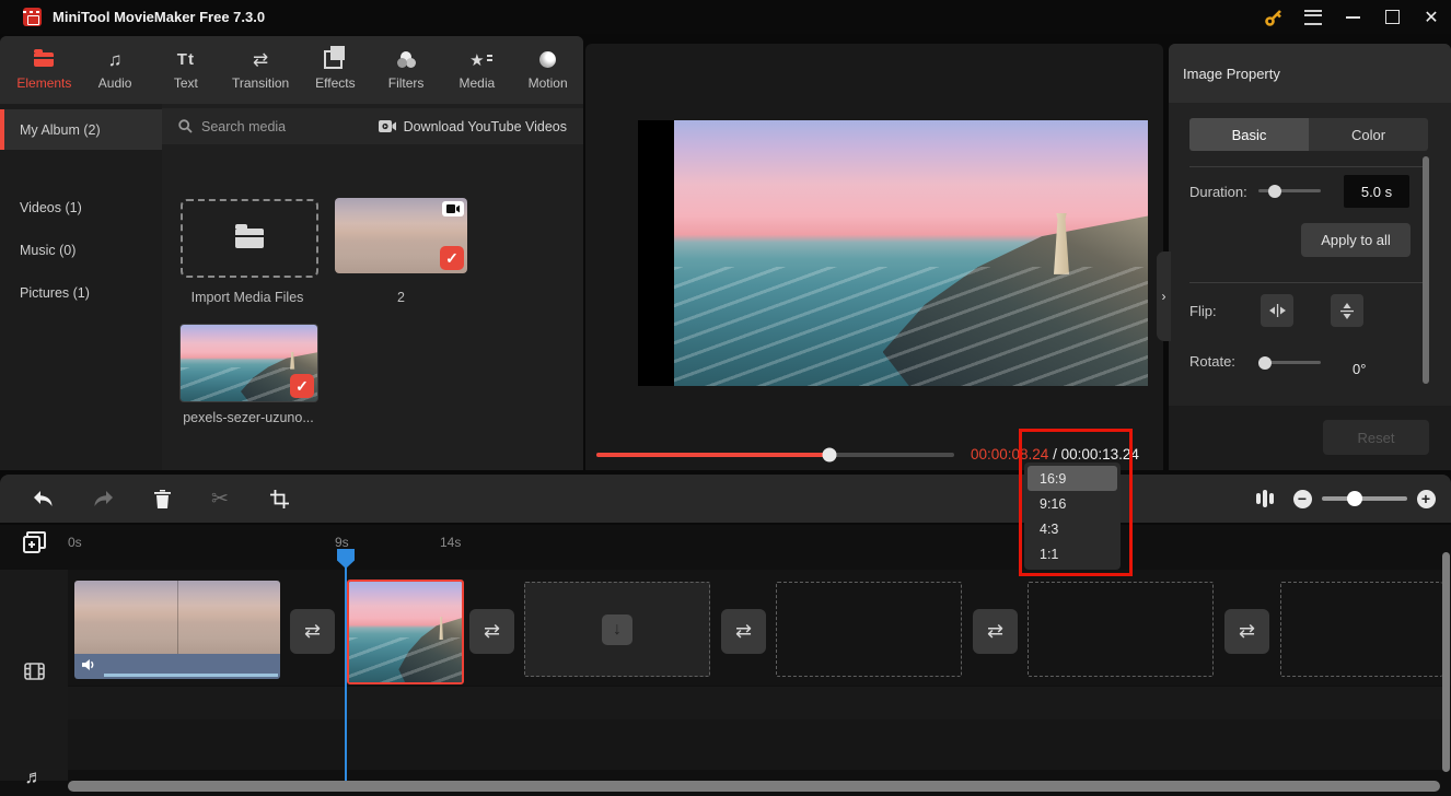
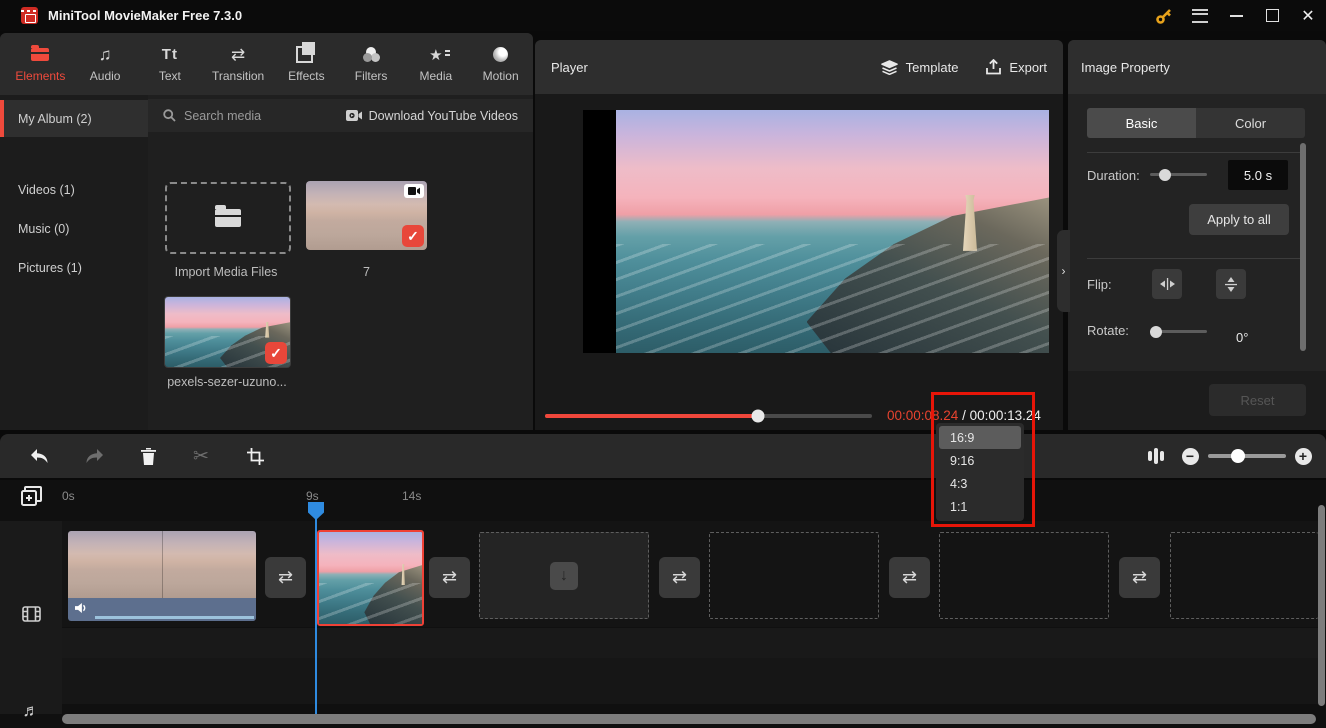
  MiniTool MovieMaker Free 7.3.0
  ✕
  Elements
  ♫
  Audio
  Tt
  Text
  ⇄
  Transition
  Effects
  Filters
  ★
  Media
  Motion
  My Album (2)
  Videos (1)
  Music (0)
  Pictures (1)
  Search media
  Download YouTube Videos
  Import Media Files
  ✓
- 2
+ 7
  ✓
  pexels-sezer-uzuno...
+ Player
+ Template
+ Export
  00:00:08.24 / 00:00:13.24
  16:9
  9:16
  4:3
  1:1
  Image Property
  Basic
  Color
  Duration:
  5.0 s
  Apply to all
  Flip:
  Rotate:
  0°
  Reset
  ›
  ✂
  −
  +
  0s
  9s
  14s
  ♬
  ⇄
  ⇄
  ↓
  ⇄
  ⇄
  ⇄
